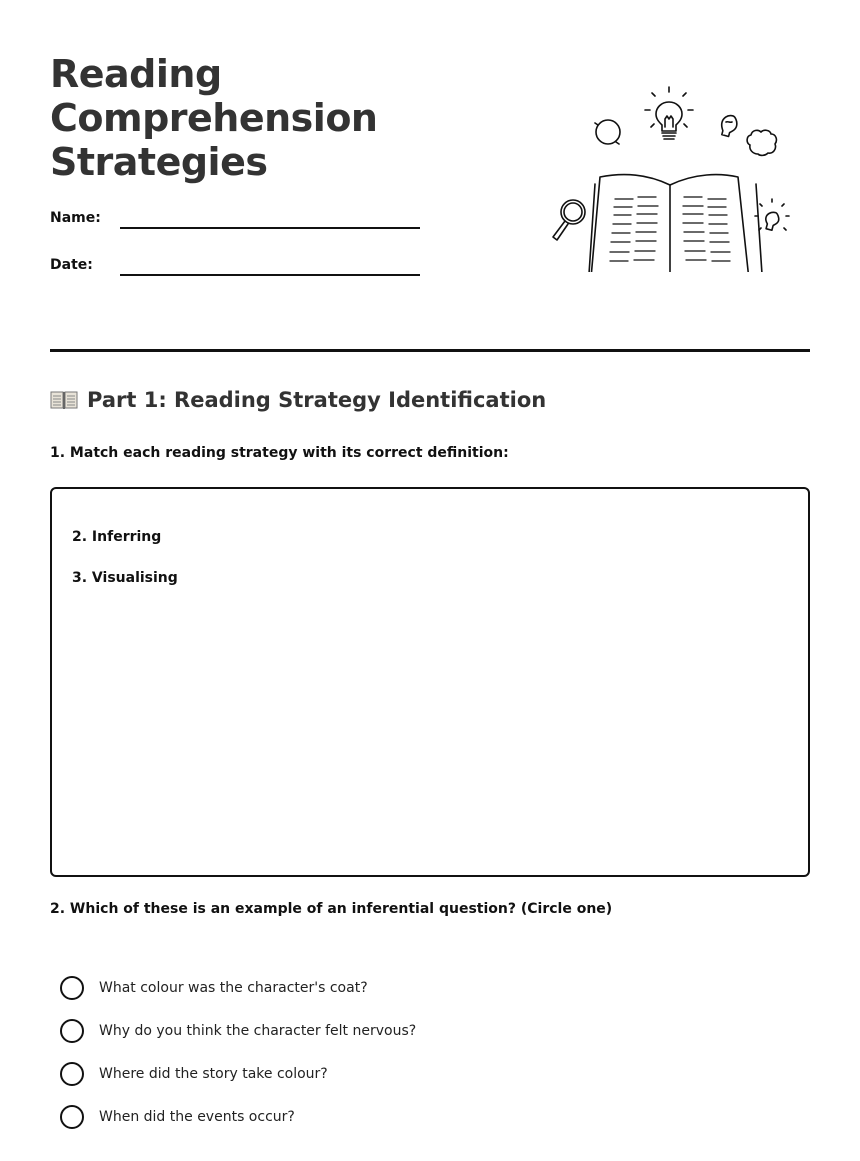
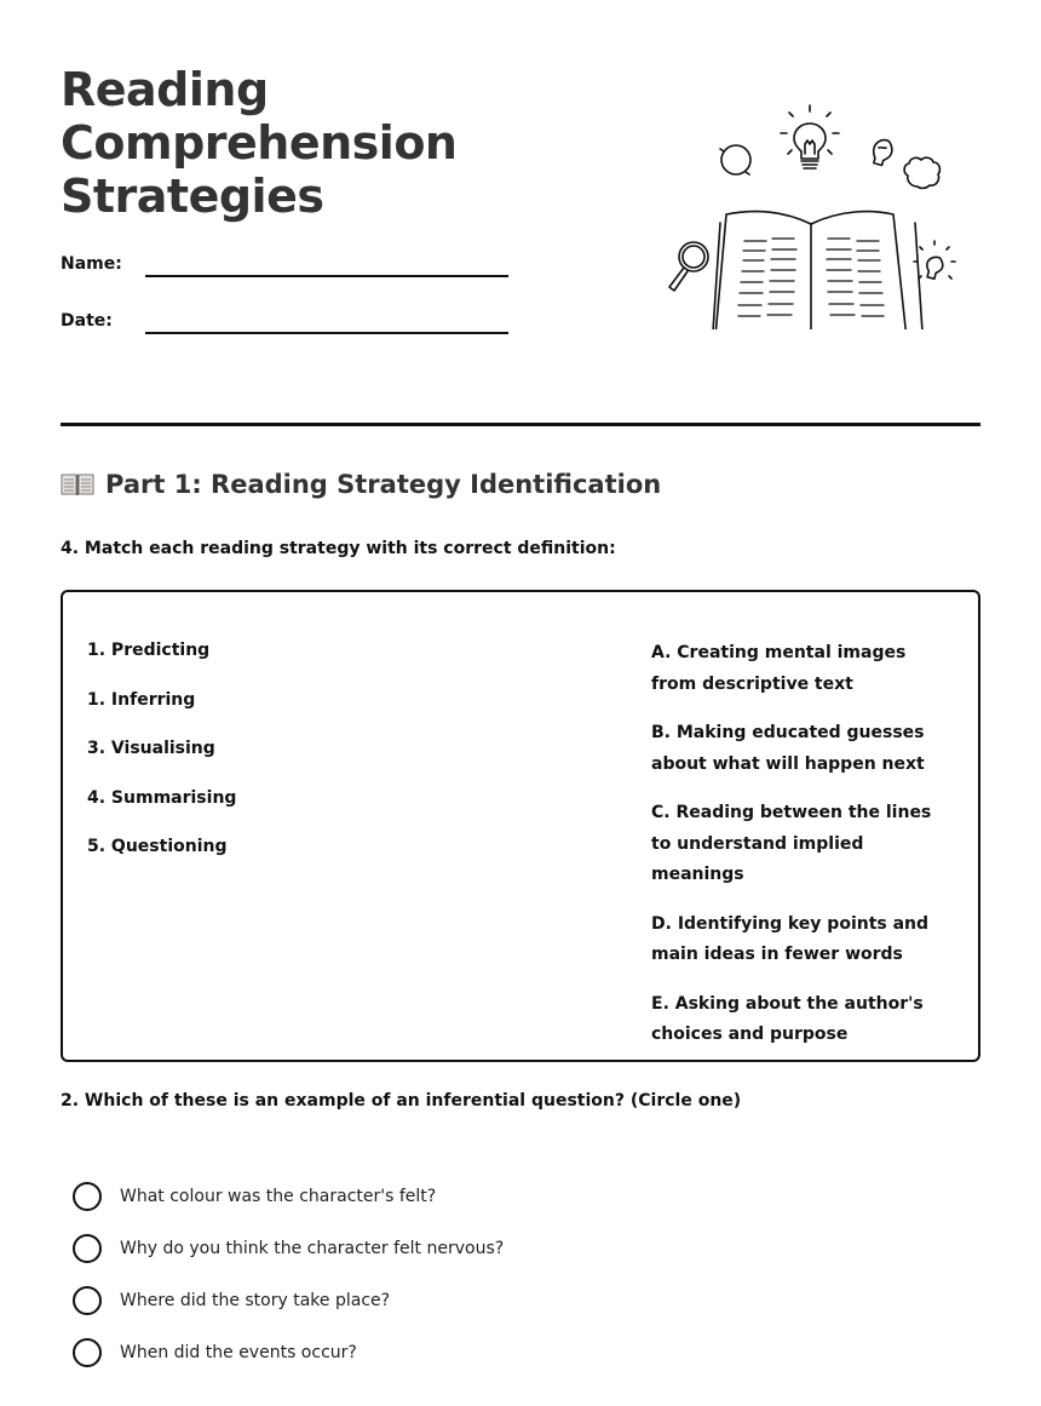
  Reading
  Comprehension
  Strategies
  Name:
  Date:
  Part 1: Reading Strategy Identification
- 1. Match each reading strategy with its correct definition:
+ 4. Match each reading strategy with its correct definition:
+ 1. Predicting
- 2. Inferring
+ 1. Inferring
  3. Visualising
+ 4. Summarising
+ 5. Questioning
+ A. Creating mental images from descriptive text
+ B. Making educated guesses about what will happen next
+ C. Reading between the lines to understand implied meanings
+ D. Identifying key points and main ideas in fewer words
+ E. Asking about the author's choices and purpose
  2. Which of these is an example of an inferential question? (Circle one)
- What colour was the character's coat?
+ What colour was the character's felt?
  Why do you think the character felt nervous?
- Where did the story take colour?
+ Where did the story take place?
  When did the events occur?
